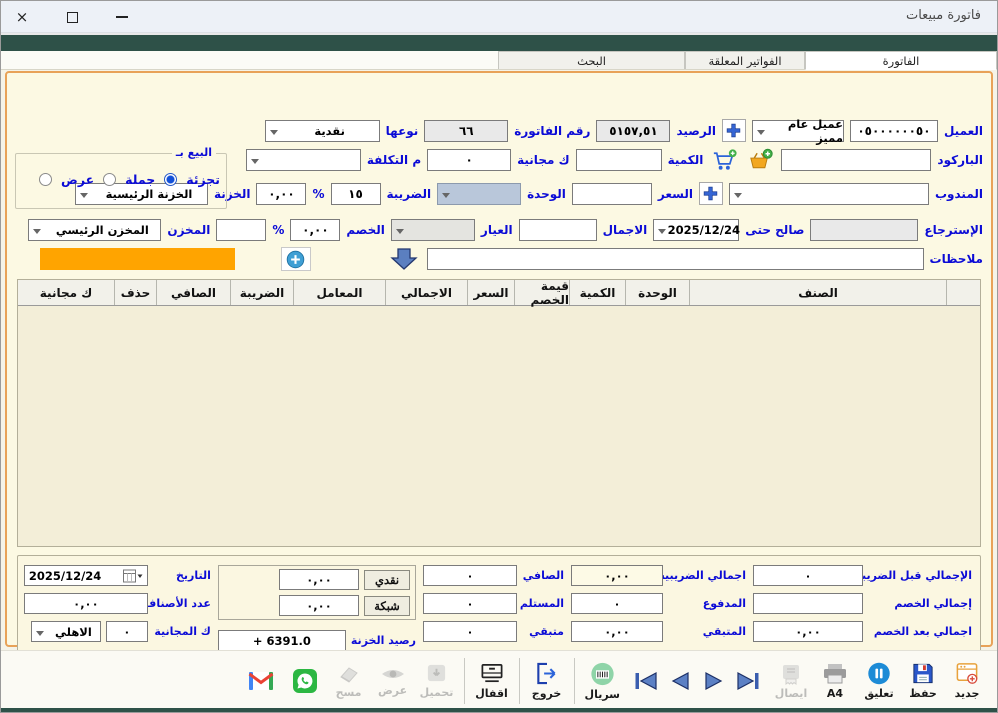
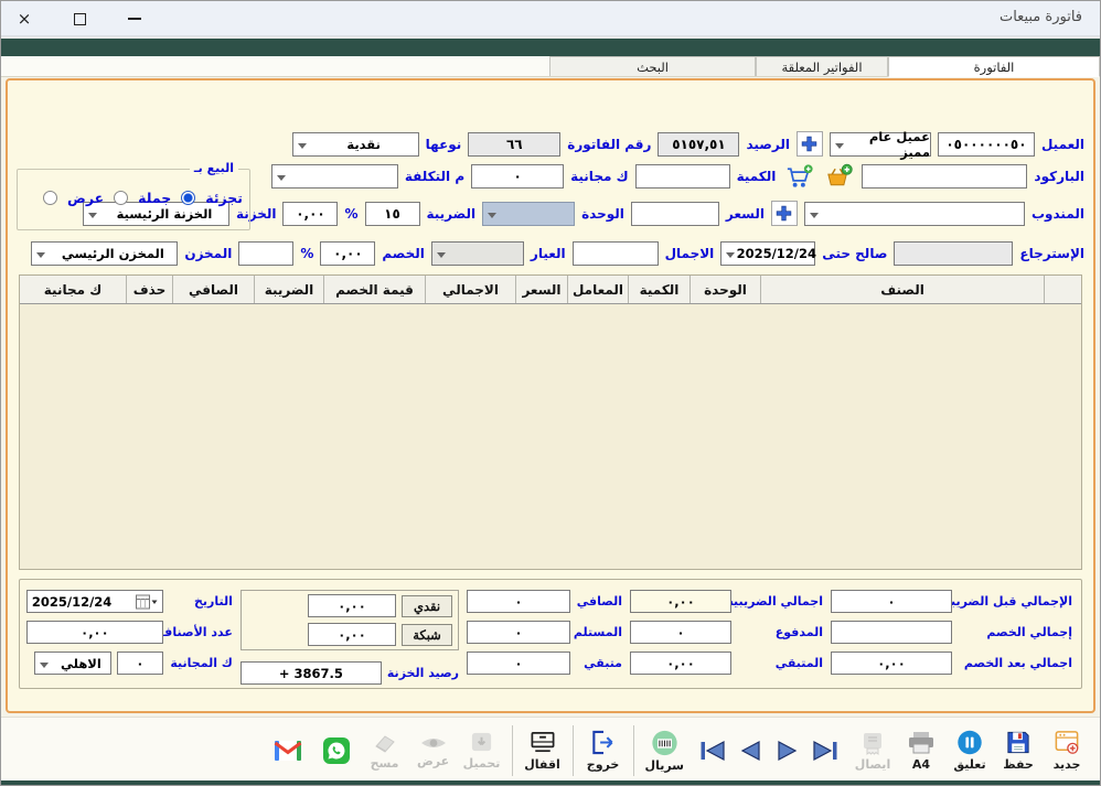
  ×
  فاتورة مبيعات
  الفاتورة
  الفواتير المعلقة
  البحث
  العميل
  ٠٥٠٠٠٠٠٠٥٠
  عميل عام مميز
  الرصيد
  ٥١٥٧,٥١
  رقم الفاتورة
  ٦٦
  نوعها
  نقدية
  الباركود
  الكمية
  ك مجانية
  ٠
  م التكلفة
  المندوب
  السعر
  الوحدة
  الضريبة
  ١٥
  %
  ٠,٠٠
  الخزنة
  الخزنة الرئيسية
  الإسترجاع
  صالح حتى
  2025/12/24
  الاجمال
  العيار
  الخصم
  ٠,٠٠
  %
  المخزن
  المخزن الرئيسي
- ملاحظات
  الصنف
  الوحدة
  الكمية
- قيمة الخصم
+ المعامل
  السعر
  الاجمالي
- المعامل
+ قيمة الخصم
  الضريبة
  الصافي
  حذف
  ك مجانية
  الإجمالي قبل الضريب
  ٠
  إجمالي الخصم
  اجمالي بعد الخصم
  ٠,٠٠
  اجمالي الضريبي
  ٠,٠٠
  المدفوع
  ٠
  المتبقي
  ٠,٠٠
  الصافي
  ٠
  المستلم
  ٠
  متبقي
  ٠
  نقدي
  ٠,٠٠
  شبكة
  ٠,٠٠
  رصيد الخزنة
- + 6391.0
+ + 3867.5
  التاريخ
  2025/12/24
  عدد الأصناف
  ٠,٠٠
  ك المجانية
  ٠
  الاهلي
  جديد
  حفظ
  تعليق
  A4
  ايصال
  سريال
  خروج
  اقفال
  تحميل
  عرض
  مسح
  البيع بـ
  تجزئة
  جملة
  عرض
